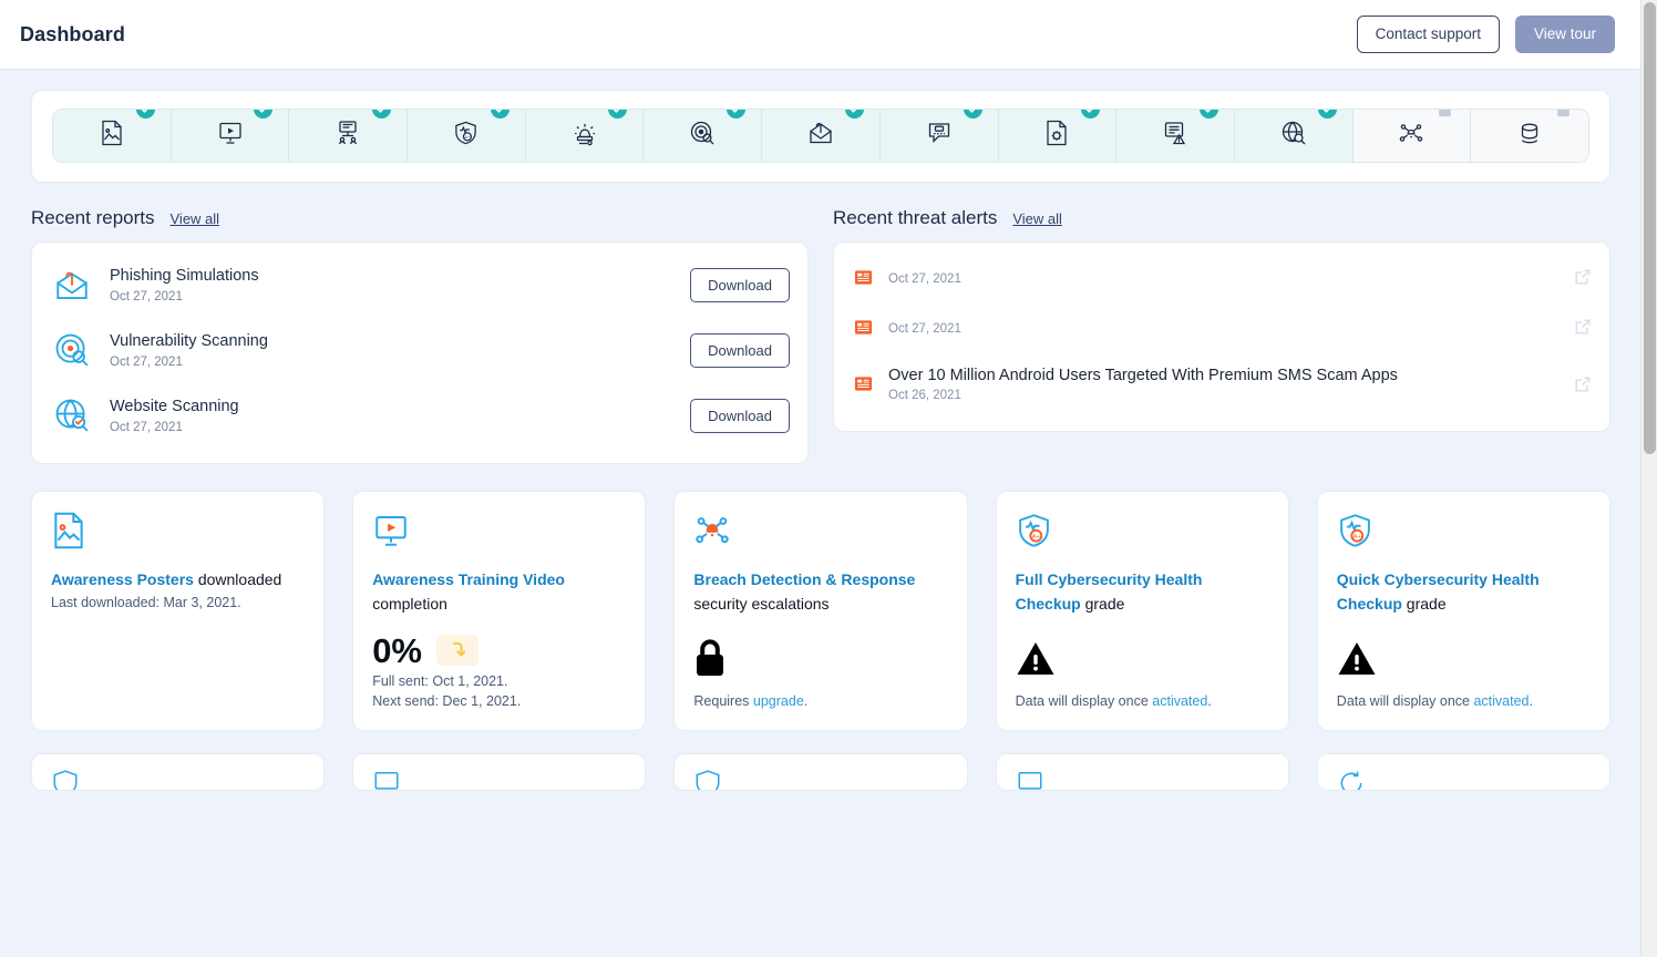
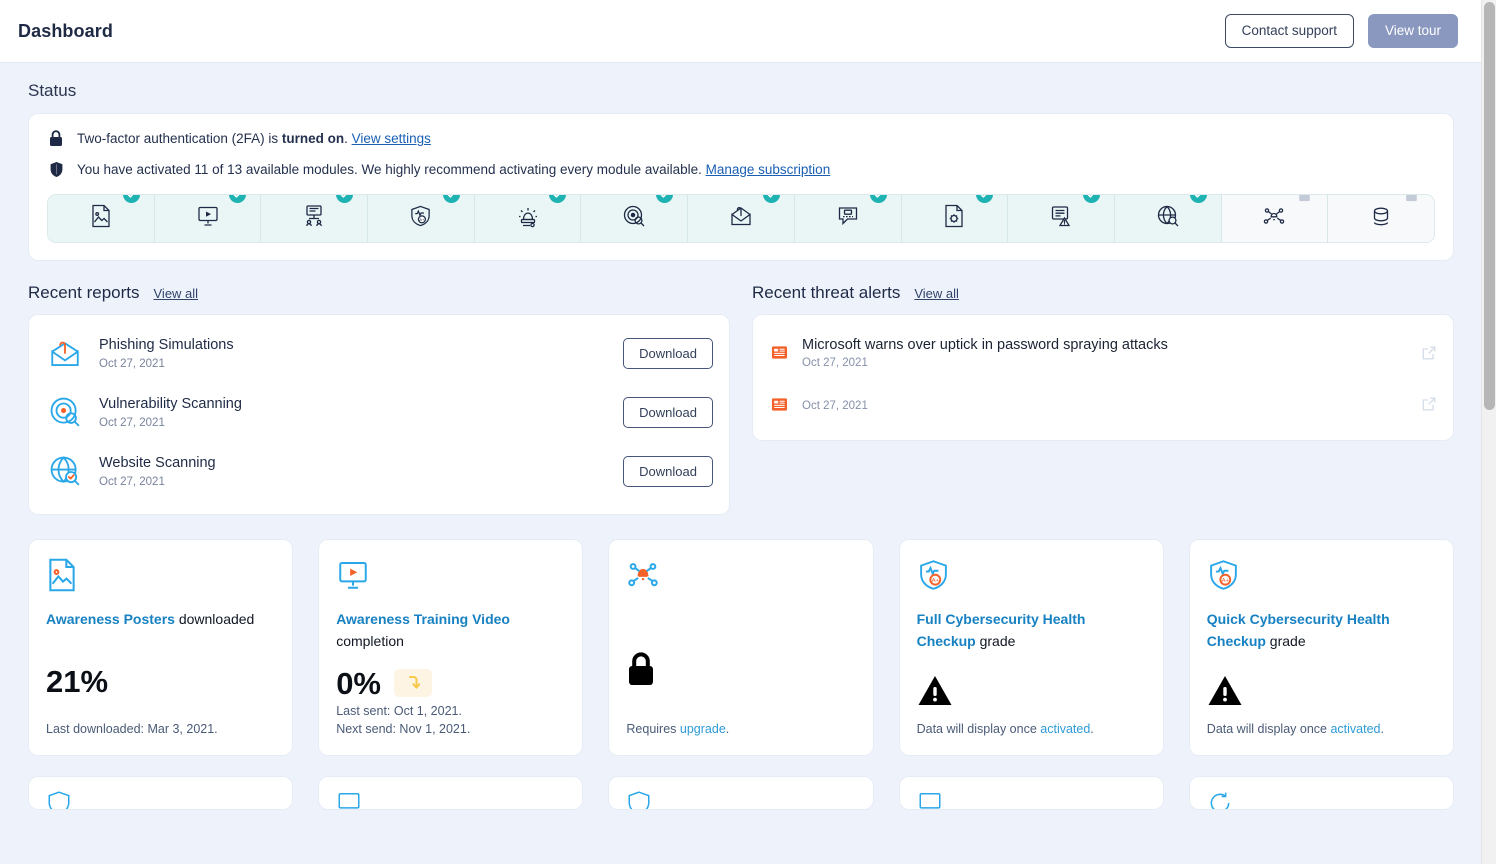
  Dashboard
  Contact support
  View tour
+ Status
+ Two-factor authentication (2FA) is turned on. View settings
+ You have activated 11 of 13 available modules. We highly recommend activating every module available. Manage subscription
  Recent reports
  View all
  Phishing Simulations
  Oct 27, 2021
  Download
  Vulnerability Scanning
  Oct 27, 2021
  Download
  Website Scanning
  Oct 27, 2021
  Download
  Recent threat alerts
  View all
+ Microsoft warns over uptick in password spraying attacks
  Oct 27, 2021
  Oct 27, 2021
- Over 10 Million Android Users Targeted With Premium SMS Scam Apps
- Oct 26, 2021
  Awareness Posters downloaded
+ 21%
  Last downloaded: Mar 3, 2021.
  Awareness Training Video completion
  0%
- Full sent: Oct 1, 2021.
+ Last sent: Oct 1, 2021.
- Next send: Dec 1, 2021.
+ Next send: Nov 1, 2021.
- Breach Detection & Response security escalations
  Requires upgrade.
  Full Cybersecurity Health Checkup grade
  Data will display once activated.
  Quick Cybersecurity Health Checkup grade
  Data will display once activated.
